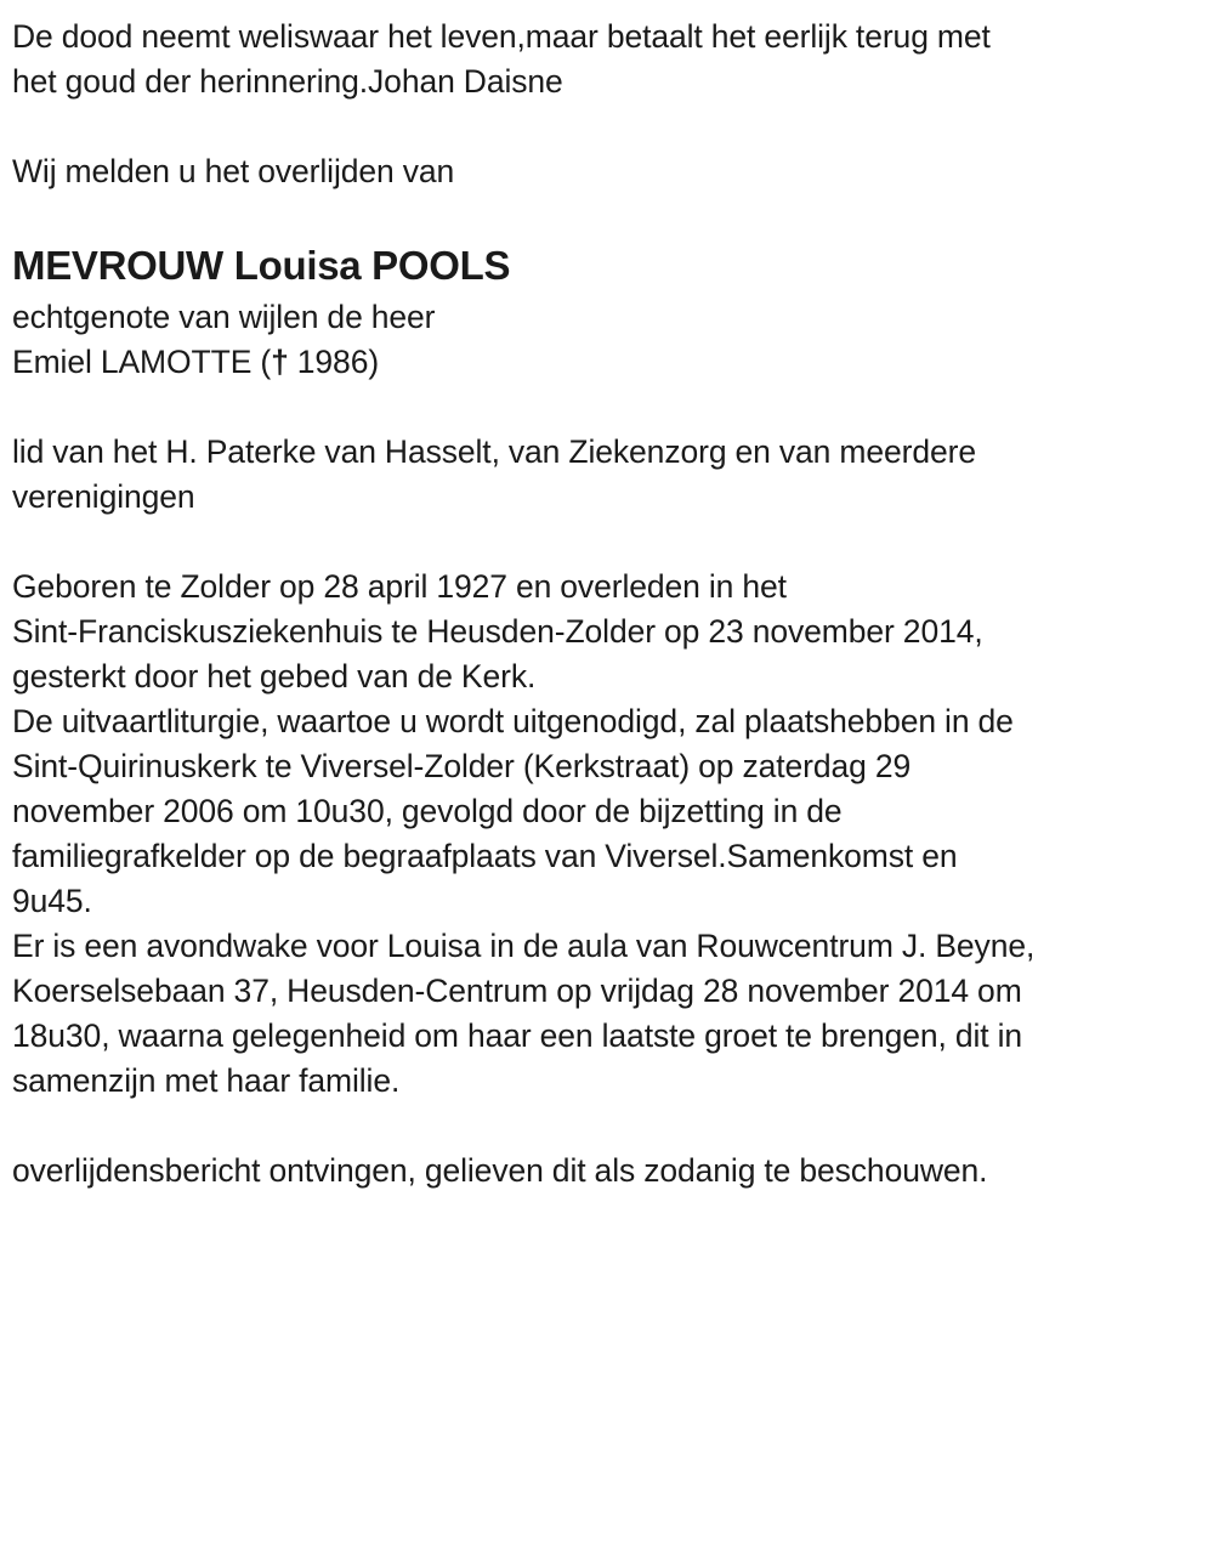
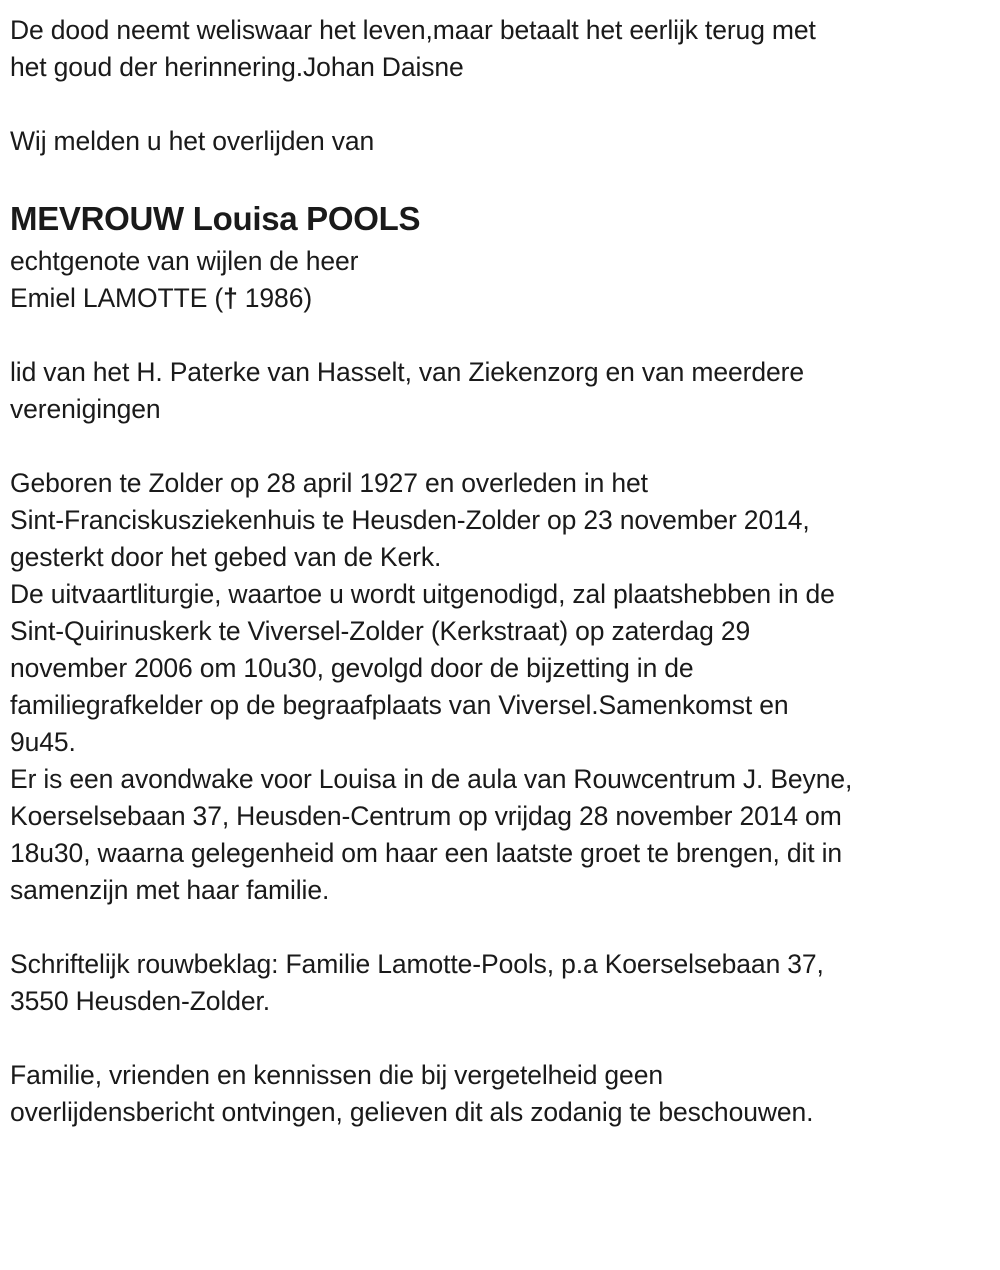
  De dood neemt weliswaar het leven,maar betaalt het eerlijk terug met
  het goud der herinnering.Johan Daisne
  Wij melden u het overlijden van
  MEVROUW Louisa POOLS
  echtgenote van wijlen de heer
  Emiel LAMOTTE († 1986)
  lid van het H. Paterke van Hasselt, van Ziekenzorg en van meerdere
  verenigingen
  Geboren te Zolder op 28 april 1927 en overleden in het
  Sint-Franciskusziekenhuis te Heusden-Zolder op 23 november 2014,
  gesterkt door het gebed van de Kerk.
  De uitvaartliturgie, waartoe u wordt uitgenodigd, zal plaatshebben in de
  Sint-Quirinuskerk te Viversel-Zolder (Kerkstraat) op zaterdag 29
  november 2006 om 10u30, gevolgd door de bijzetting in de
  familiegrafkelder op de begraafplaats van Viversel.Samenkomst en
  9u45.
  Er is een avondwake voor Louisa in de aula van Rouwcentrum J. Beyne,
  Koerselsebaan 37, Heusden-Centrum op vrijdag 28 november 2014 om
  18u30, waarna gelegenheid om haar een laatste groet te brengen, dit in
  samenzijn met haar familie.
+ Schriftelijk rouwbeklag: Familie Lamotte-Pools, p.a Koerselsebaan 37,
+ 3550 Heusden-Zolder.
+ Familie, vrienden en kennissen die bij vergetelheid geen
  overlijdensbericht ontvingen, gelieven dit als zodanig te beschouwen.
